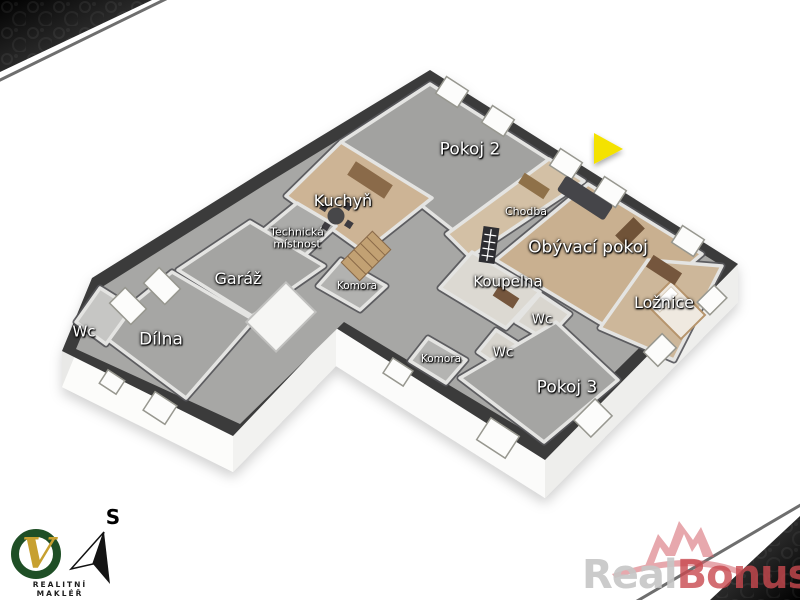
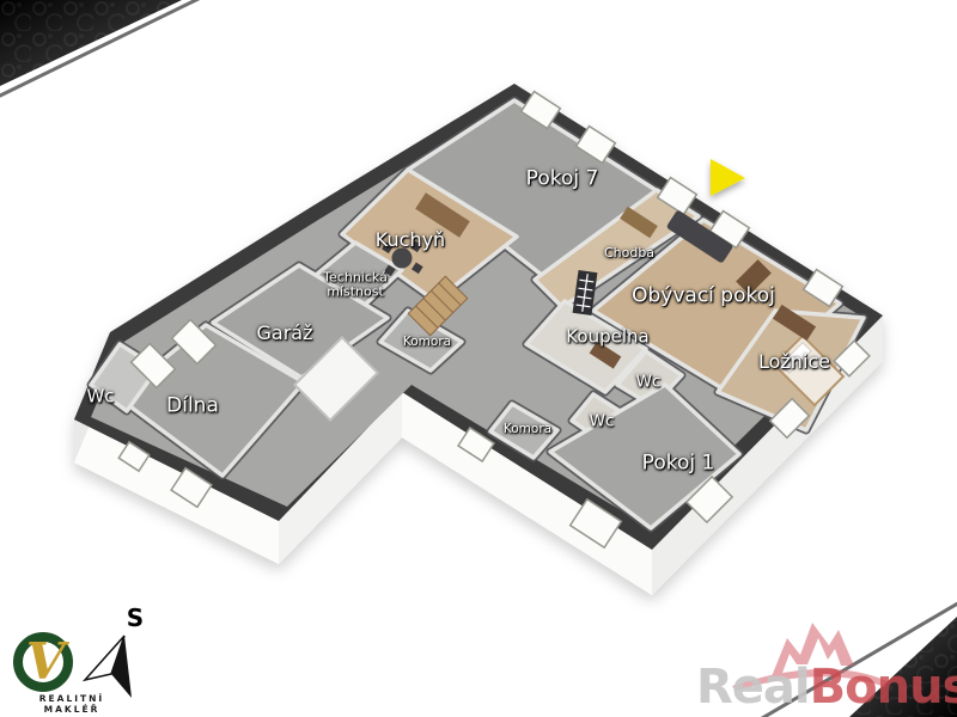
  V
  S
- Pokoj 2
+ Pokoj 7
  Kuchyň
  Technická
  místnost
  Garáž
  Komora
  Wc
  Dílna
  Chodba
  Obývací pokoj
  Koupelna
  Wc
  Ložnice
  Wc
  Komora
- Pokoj 3
+ Pokoj 1
  RealBonus
  REALITNÍ MAKLÉŘ
